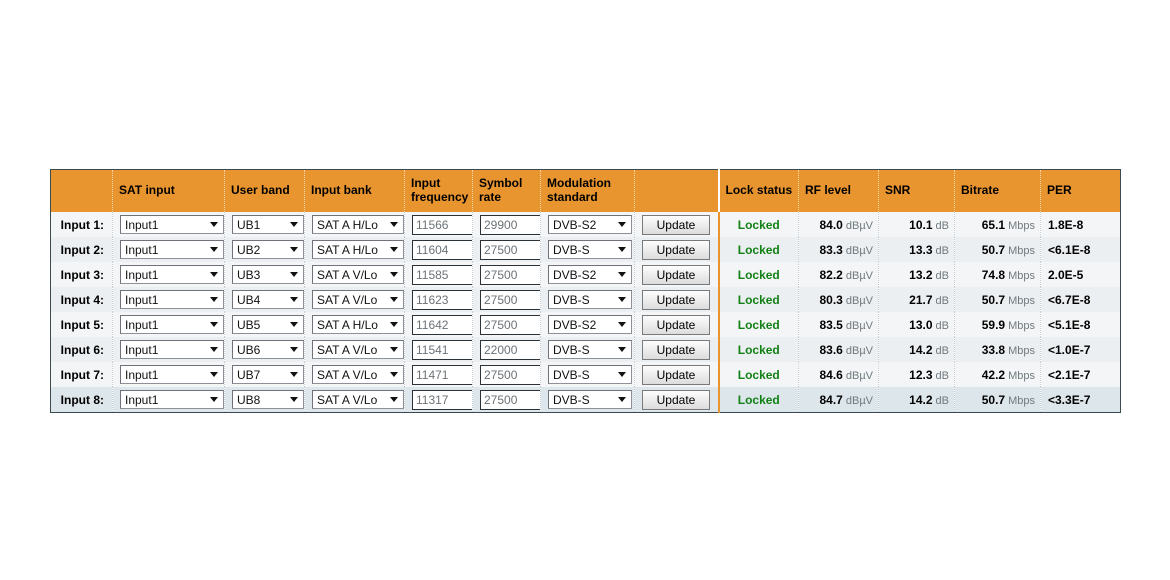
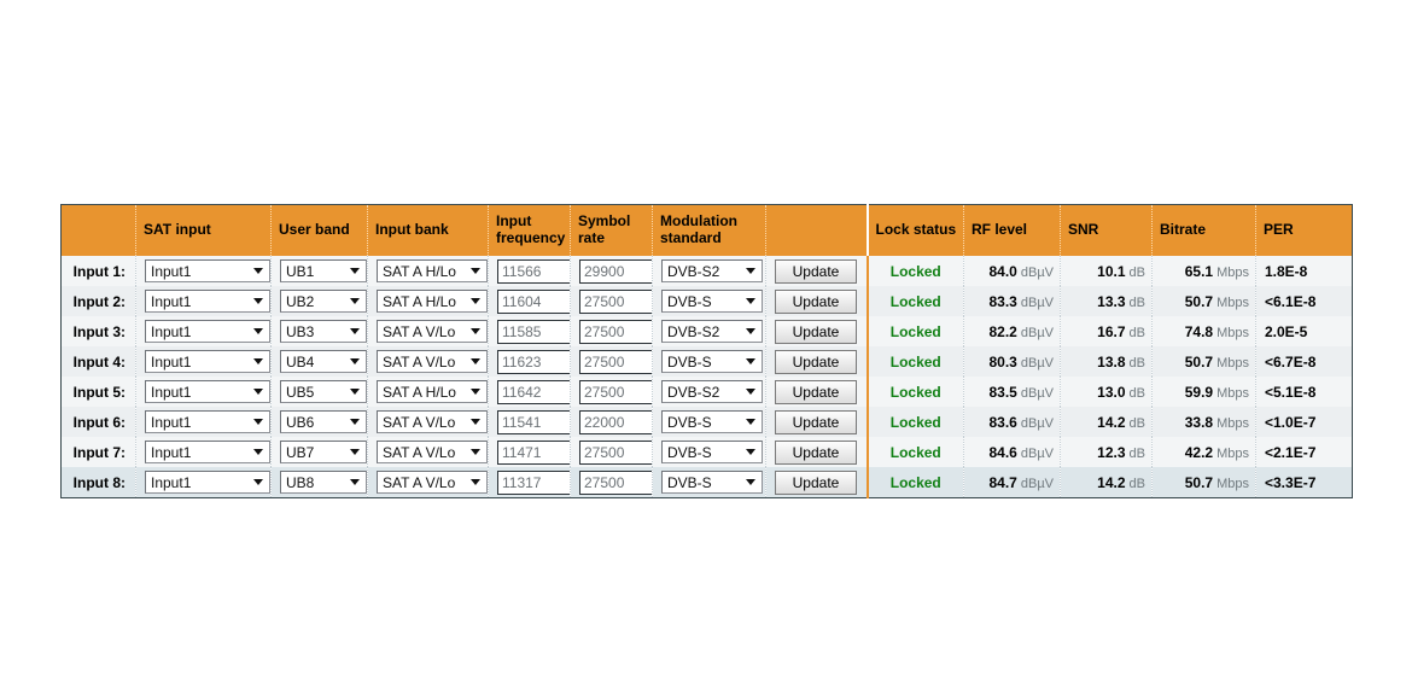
  	SAT input	User band	Input bank	Input frequency	Symbol rate	Modulation standard		Lock status	RF level	SNR	Bitrate	PER
  Input 1:	Input1	UB1	SAT A H/Lo	11566	29900	DVB-S2	Update	Locked	84.0 dBµV	10.1 dB	65.1 Mbps	1.8E-8
  Input 2:	Input1	UB2	SAT A H/Lo	11604	27500	DVB-S	Update	Locked	83.3 dBµV	13.3 dB	50.7 Mbps	<6.1E-8
- Input 3:	Input1	UB3	SAT A V/Lo	11585	27500	DVB-S2	Update	Locked	82.2 dBµV	13.2 dB	74.8 Mbps	2.0E-5
+ Input 3:	Input1	UB3	SAT A V/Lo	11585	27500	DVB-S2	Update	Locked	82.2 dBµV	16.7 dB	74.8 Mbps	2.0E-5
- Input 4:	Input1	UB4	SAT A V/Lo	11623	27500	DVB-S	Update	Locked	80.3 dBµV	21.7 dB	50.7 Mbps	<6.7E-8
+ Input 4:	Input1	UB4	SAT A V/Lo	11623	27500	DVB-S	Update	Locked	80.3 dBµV	13.8 dB	50.7 Mbps	<6.7E-8
  Input 5:	Input1	UB5	SAT A H/Lo	11642	27500	DVB-S2	Update	Locked	83.5 dBµV	13.0 dB	59.9 Mbps	<5.1E-8
  Input 6:	Input1	UB6	SAT A V/Lo	11541	22000	DVB-S	Update	Locked	83.6 dBµV	14.2 dB	33.8 Mbps	<1.0E-7
  Input 7:	Input1	UB7	SAT A V/Lo	11471	27500	DVB-S	Update	Locked	84.6 dBµV	12.3 dB	42.2 Mbps	<2.1E-7
  Input 8:	Input1	UB8	SAT A V/Lo	11317	27500	DVB-S	Update	Locked	84.7 dBµV	14.2 dB	50.7 Mbps	<3.3E-7
